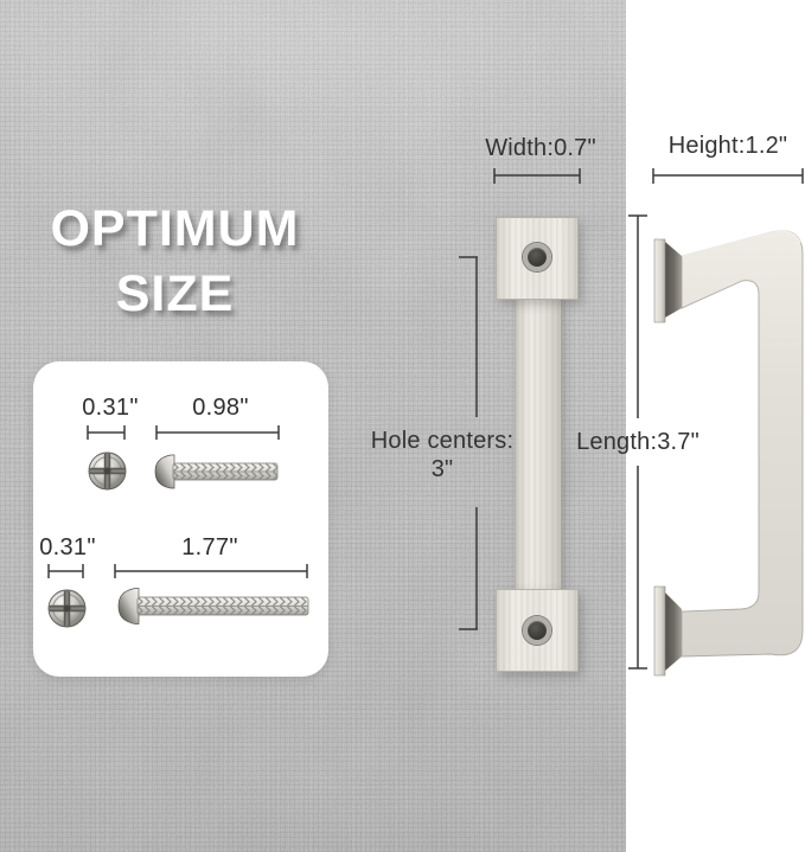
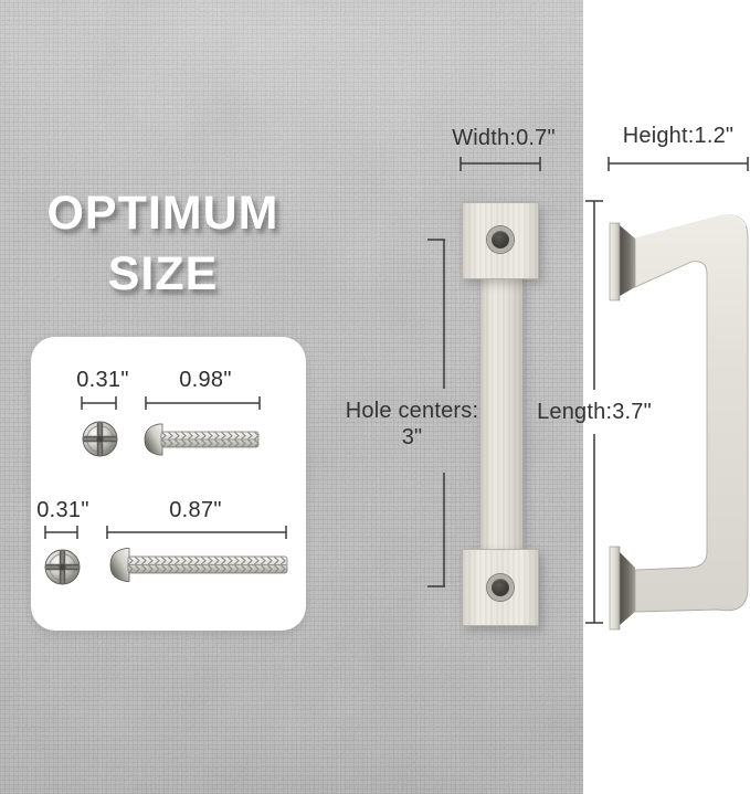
  OPTIMUM
  SIZE
  0.31"
  0.98"
  0.31"
- 1.77"
+ 0.87"
  Width:0.7"
  Hole centers:
  3"
  Height:1.2"
  Length:3.7"
